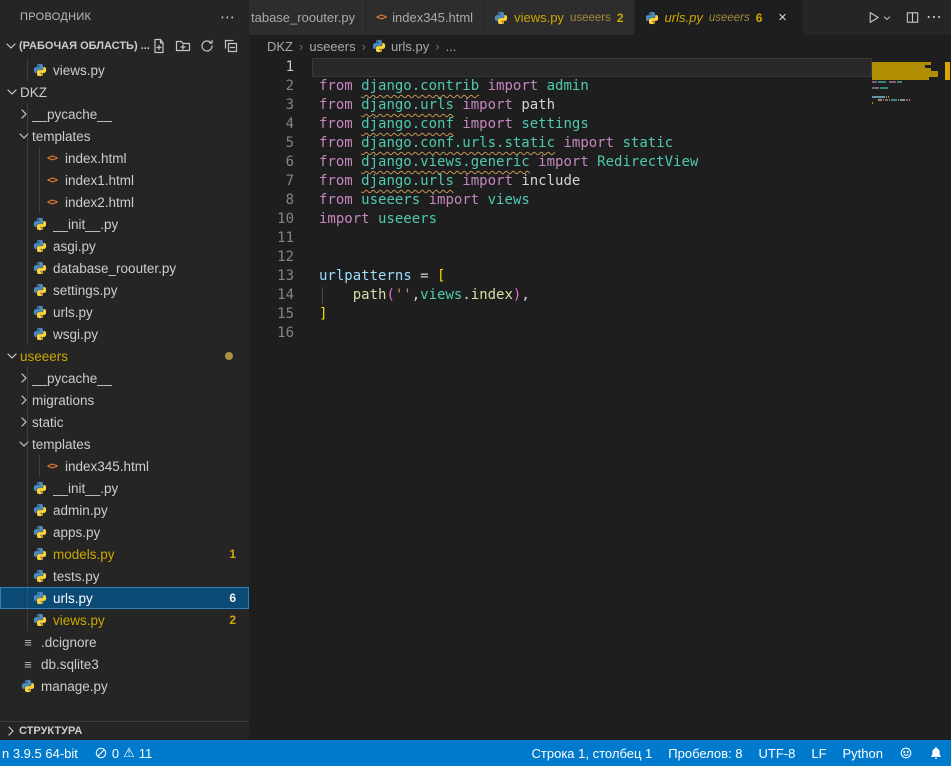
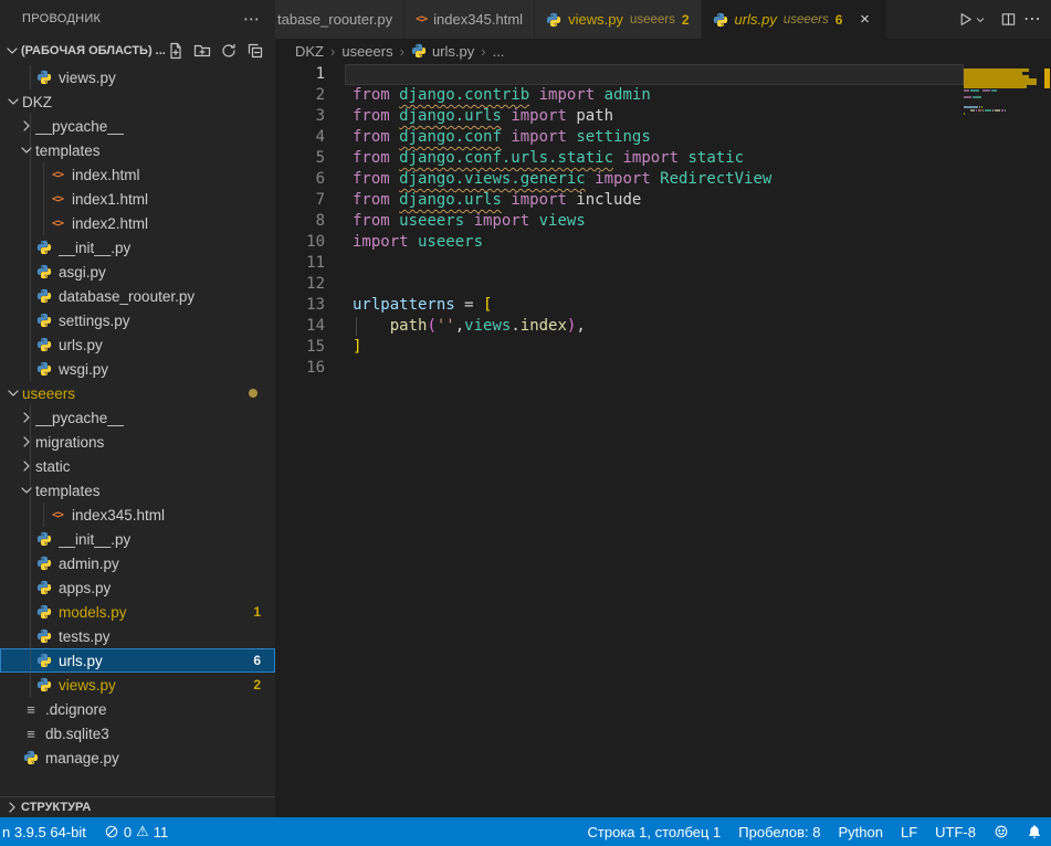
  ПРОВОДНИК
  ⋯
  (РАБОЧАЯ ОБЛАСТЬ) ...
  views.py
  DKZ
  __pycache__
  templates
  <>
  index.html
  <>
  index1.html
  <>
  index2.html
  __init__.py
  asgi.py
  database_roouter.py
  settings.py
  urls.py
  wsgi.py
  useeers
  __pycache__
  migrations
  static
  templates
  <>
  index345.html
  __init__.py
  admin.py
  apps.py
  models.py
  1
  tests.py
  urls.py
  6
  views.py
  2
  ≡
  .dcignore
  ≡
  db.sqlite3
  manage.py
  СТРУКТУРА
  tabase_roouter.py
  <>
  index345.html
  views.py
  useeers
  2
  urls.py
  useeers
  6
  ×
  ⋯
  DKZ
  ›
  useeers
  ›
  urls.py
  ›
  ...
  1
  2
  from django.contrib import admin
  3
  from django.urls import path
  4
  from django.conf import settings
  5
  from django.conf.urls.static import static
  6
  from django.views.generic import RedirectView
  7
  from django.urls import include
  8
  from useeers import views
  10
  import useeers
  11
  12
  13
  urlpatterns = [
  14
  path('',views.index),
  15
  ]
  16
  n 3.9.5 64-bit
  0
  ⚠
  11
  Строка 1, столбец 1
  Пробелов: 8
- UTF-8
+ Python
  LF
- Python
+ UTF-8
